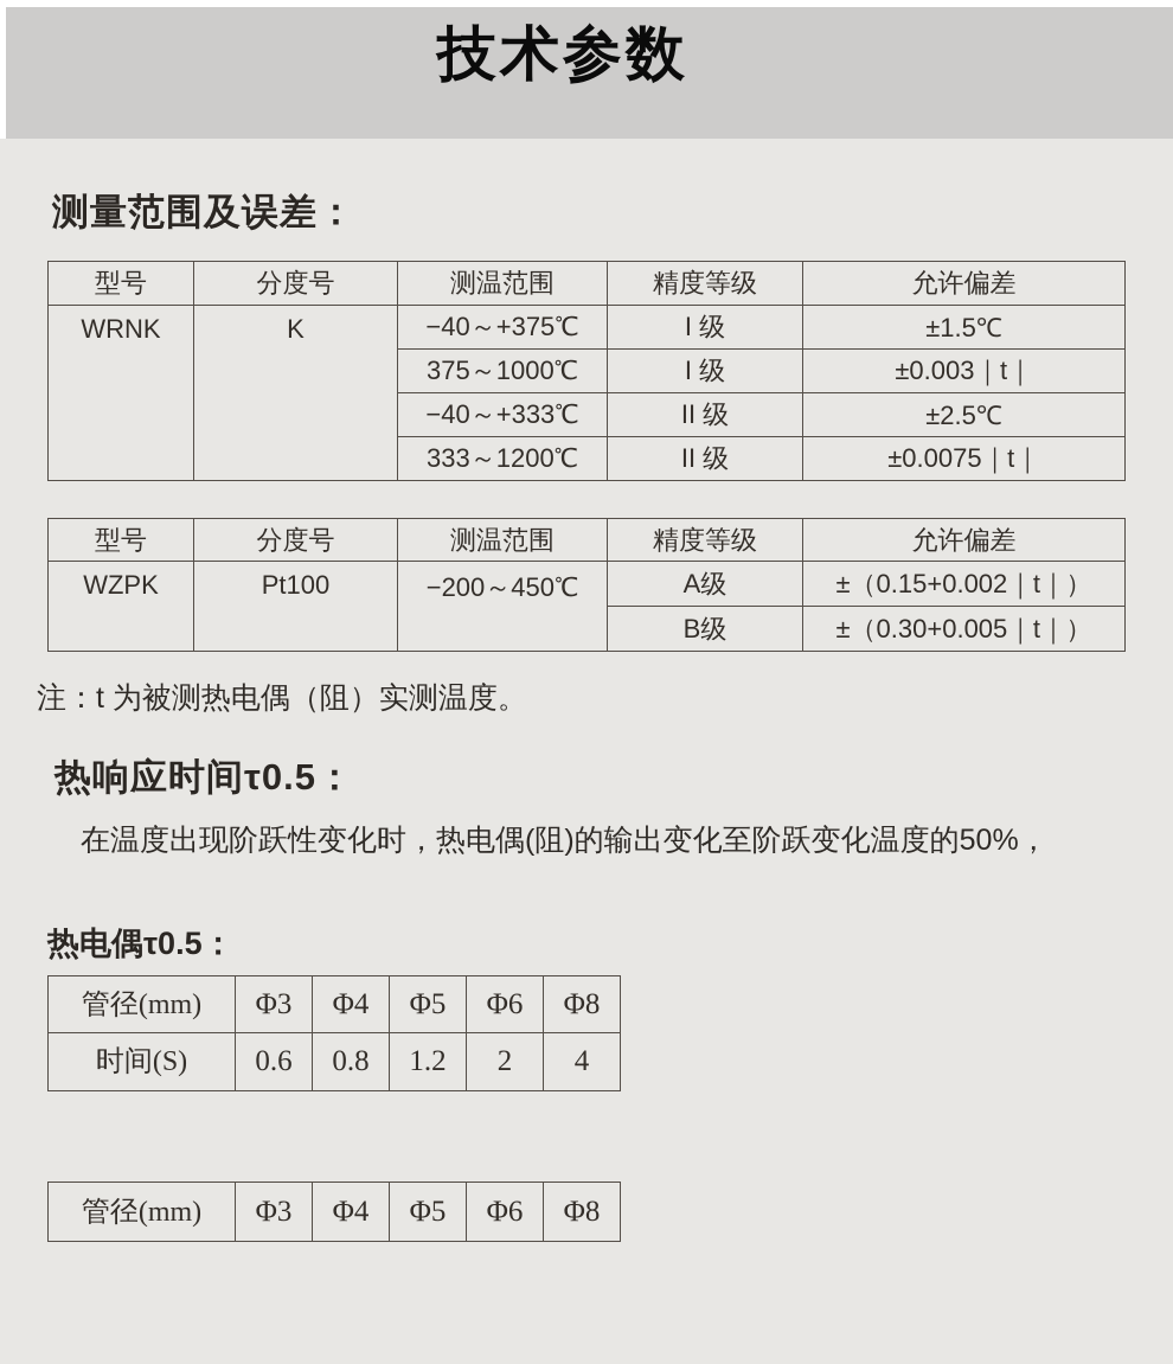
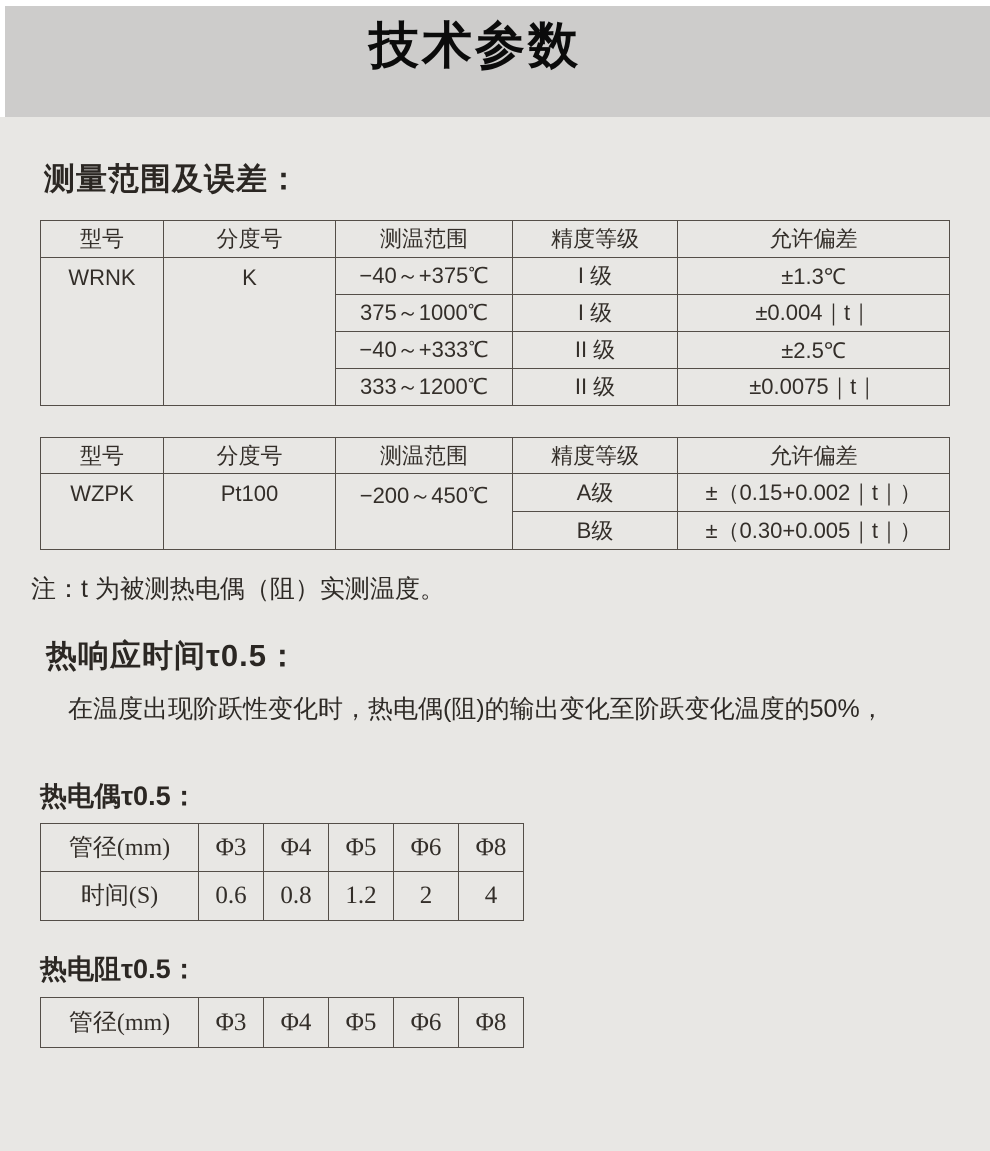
  技术参数
  测量范围及误差：
  型号	分度号	测温范围	精度等级	允许偏差
- WRNK	K	−40～+375℃	I 级	±1.5℃
+ WRNK	K	−40～+375℃	I 级	±1.3℃
- 375～1000℃	I 级	±0.003｜t｜
+ 375～1000℃	I 级	±0.004｜t｜
  −40～+333℃	II 级	±2.5℃
  333～1200℃	II 级	±0.0075｜t｜
  型号	分度号	测温范围	精度等级	允许偏差
  WZPK	Pt100	−200～450℃	A级	±（0.15+0.002｜t｜）
  B级	±（0.30+0.005｜t｜）
  注：t 为被测热电偶（阻）实测温度。
  热响应时间τ0.5：
  在温度出现阶跃性变化时，热电偶(阻)的输出变化至阶跃变化温度的50%，
  热电偶τ0.5：
  管径(mm)	Φ3	Φ4	Φ5	Φ6	Φ8
  时间(S)	0.6	0.8	1.2	2	4
+ 热电阻τ0.5：
  管径(mm)	Φ3	Φ4	Φ5	Φ6	Φ8
